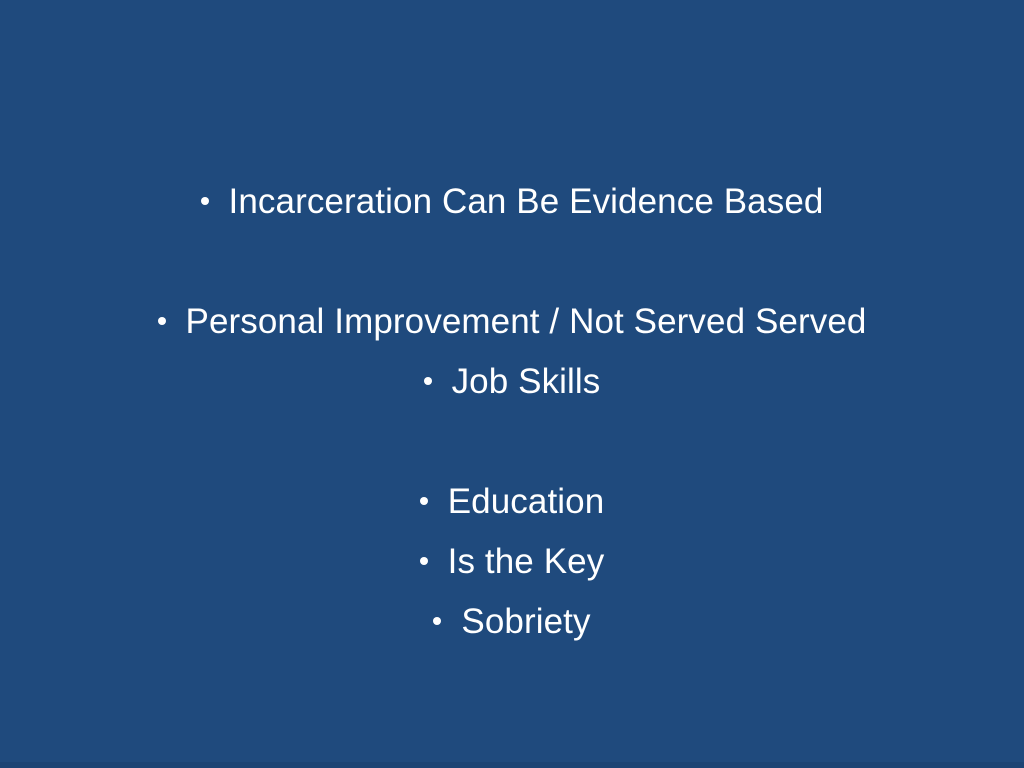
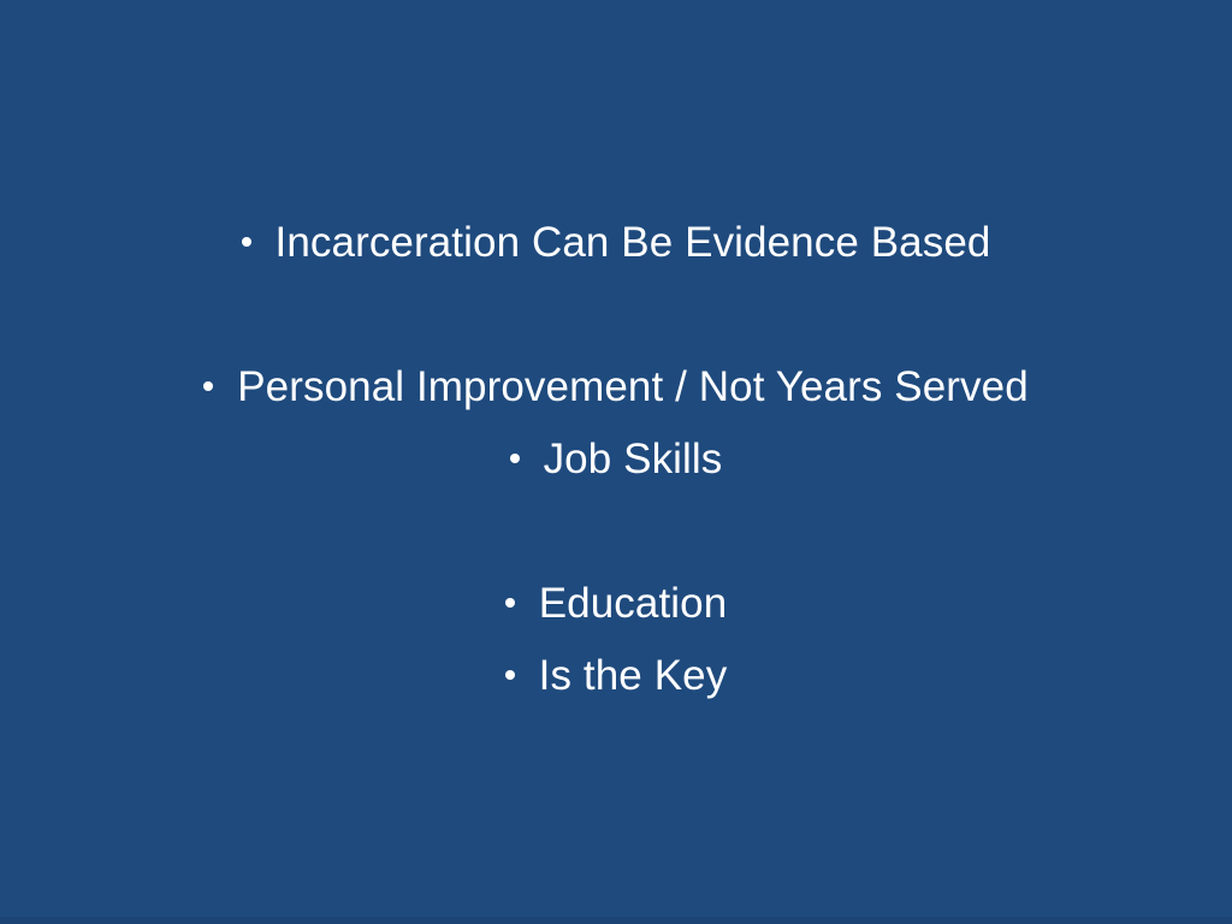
  Incarceration Can Be Evidence Based
- Personal Improvement / Not Served Served
+ Personal Improvement / Not Years Served
  Job Skills
  Education
  Is the Key
- Sobriety
